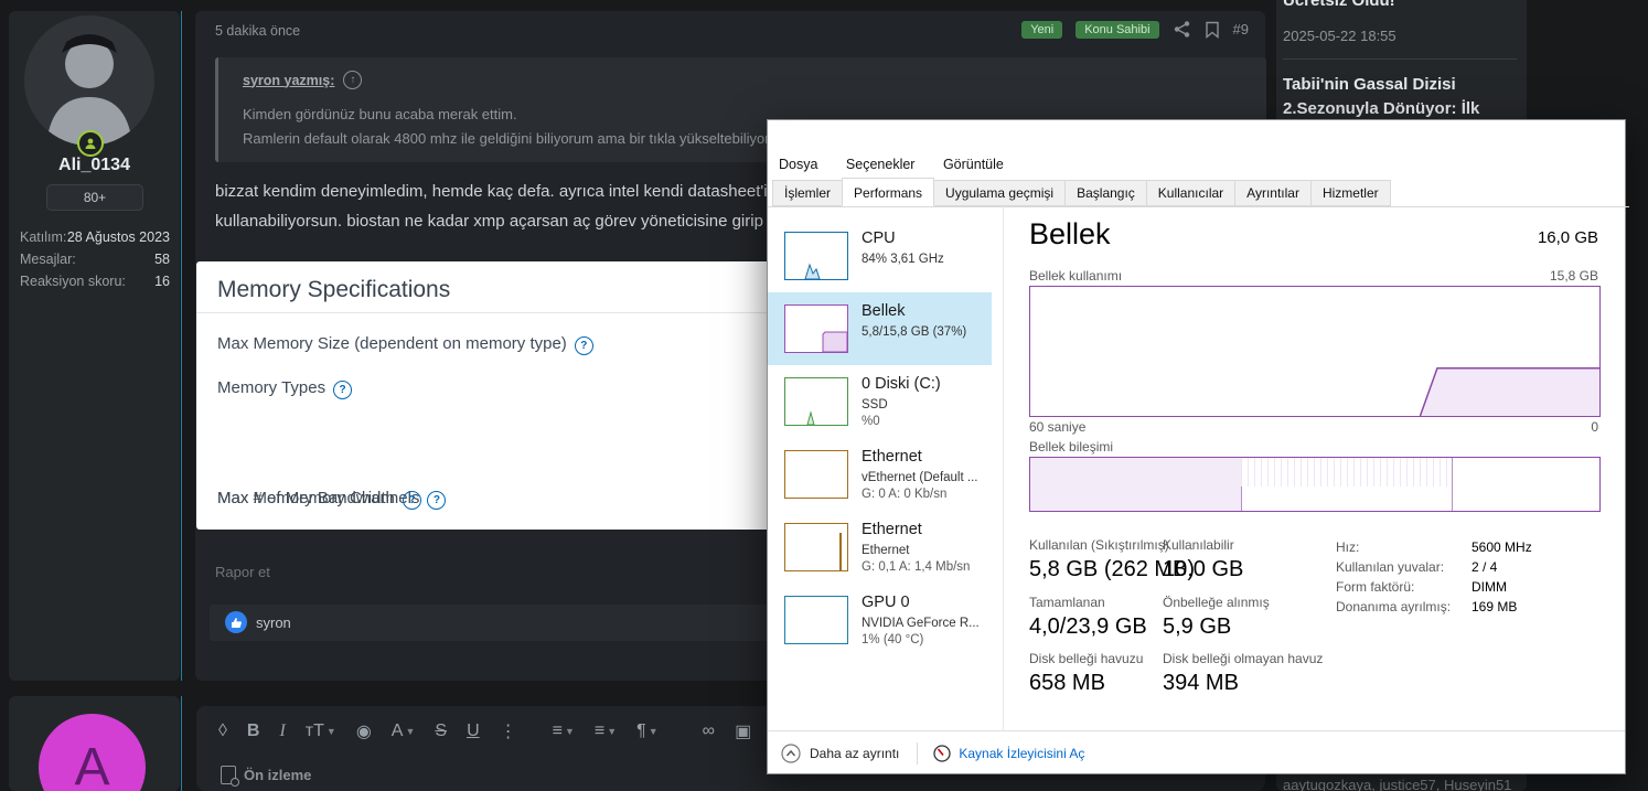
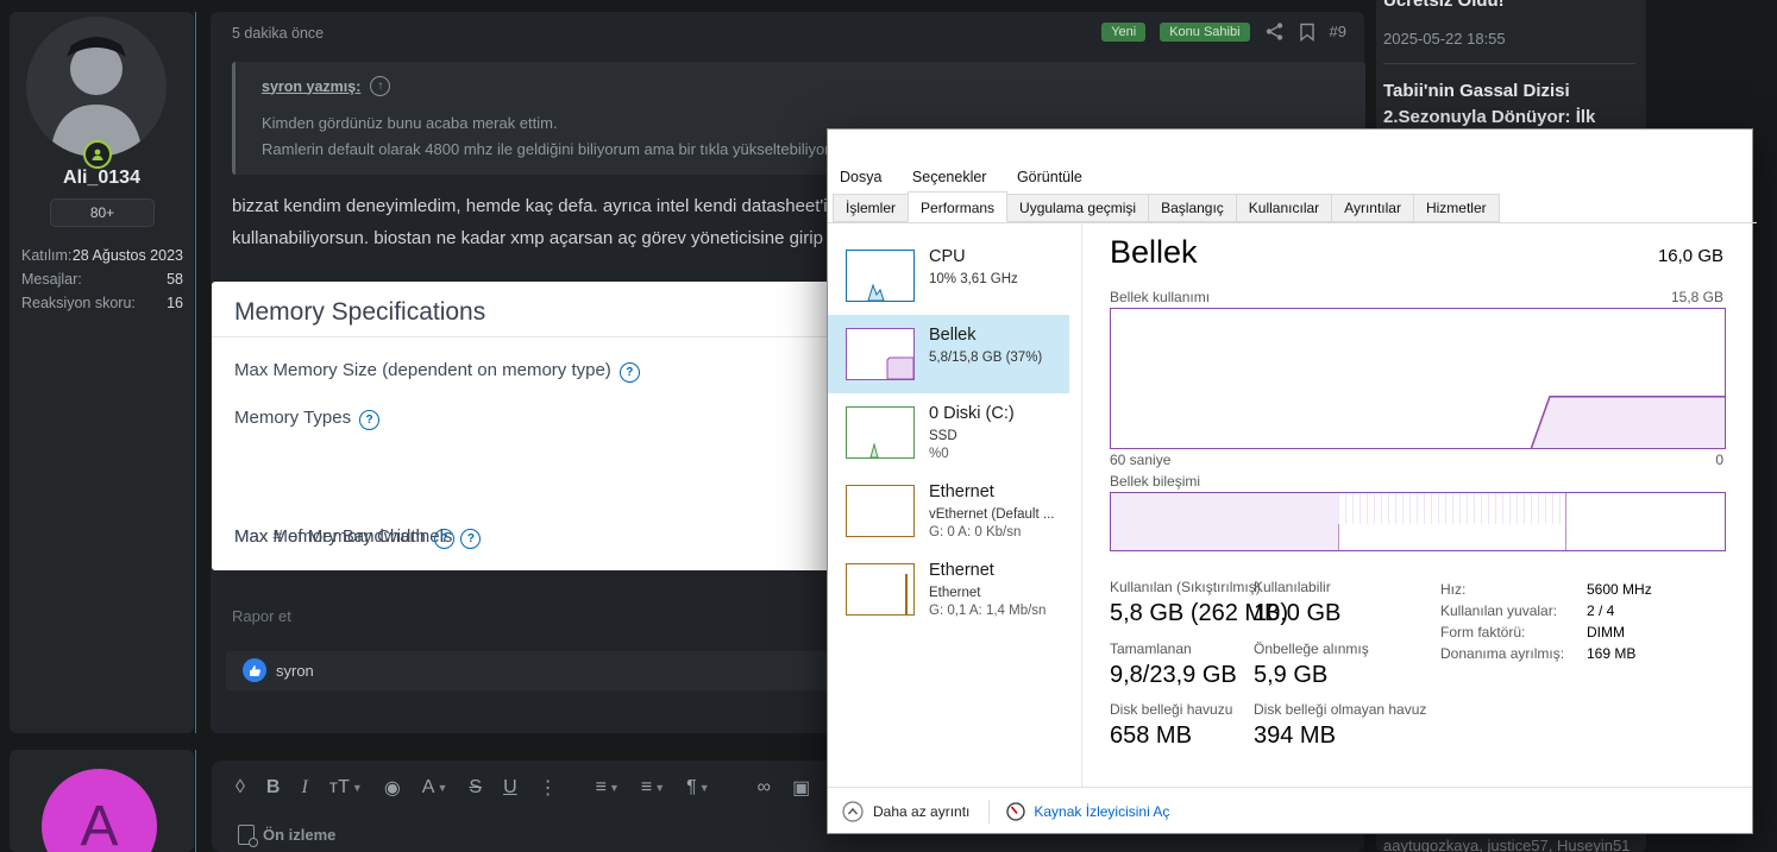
  Ali_0134
  80+
  Katılım:
  28 Ağustos 2023
  Mesajlar:
  58
  Reaksiyon skoru:
  16
  5 dakika önce
  Yeni
  Konu Sahibi
  #9
  syron yazmış:
  ↑
  Kimden gördünüz bunu acaba merak ettim.
  Ramlerin default olarak 4800 mhz ile geldiğini biliyorum ama bir tıkla yükseltebiliyo
  bizzat kendim deneyimledim, hemde kaç defa. ayrıca intel kendi datasheet'i
  kullanabiliyorsun. biostan ne kadar xmp açarsan aç görev yöneticisine girip
  Memory Specifications
  Max Memory Size (dependent on memory type) ?
  Memory Types ?
  Max # of Memory Channels ?
  Max Memory Bandwidth ?
  Rapor et
  syron
  A
  ◊
  B
  I
  ᴛT
  ▼
  ◉
  A
  ▼
  S
  U
  ⋮
  ≡
  ▼
  ≡
  ▼
  ¶
  ▼
  ∞
  ▣
  Ön izleme
  Ücretsiz Oldu!
  2025-05-22 18:55
  Tabii'nin Gassal Dizisi 2.Sezonuyla Dönüyor: İlk
  aaytugozkaya, justice57, Huseyin51
  Dosya Seçenekler Görüntüle
  İşlemler
  Performans
  Uygulama geçmişi
  Başlangıç
  Kullanıcılar
  Ayrıntılar
  Hizmetler
  CPU
- 84% 3,61 GHz
+ 10% 3,61 GHz
  Bellek
  5,8/15,8 GB (37%)
  0 Diski (C:)
  SSD
  %0
  Ethernet
  vEthernet (Default ...
  G: 0 A: 0 Kb/sn
  Ethernet
  Ethernet
  G: 0,1 A: 1,4 Mb/sn
- GPU 0
- NVIDIA GeForce R...
- 1% (40 °C)
  Bellek
  16,0 GB
  Bellek kullanımı
  15,8 GB
  60 saniye
  0
  Bellek bileşimi
  Kullanılan (Sıkıştırılmış)
  Kullanılabilir
  5,8 GB (262 MB)
  10,0 GB
  Tamamlanan
  Önbelleğe alınmış
- 4,0/23,9 GB
+ 9,8/23,9 GB
  5,9 GB
  Disk belleği havuzu
  Disk belleği olmayan havuz
  658 MB
  394 MB
  Hız:
  5600 MHz
  Kullanılan yuvalar:
  2 / 4
  Form faktörü:
  DIMM
  Donanıma ayrılmış:
  169 MB
  Daha az ayrıntı
  Kaynak İzleyicisini Aç
